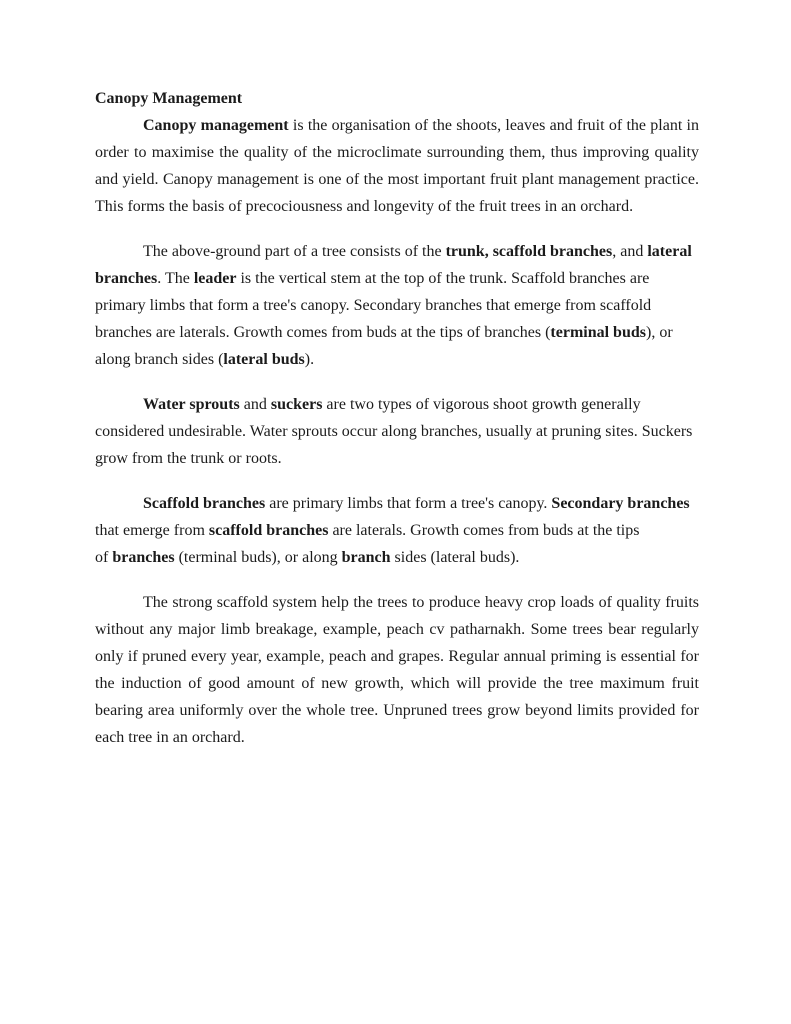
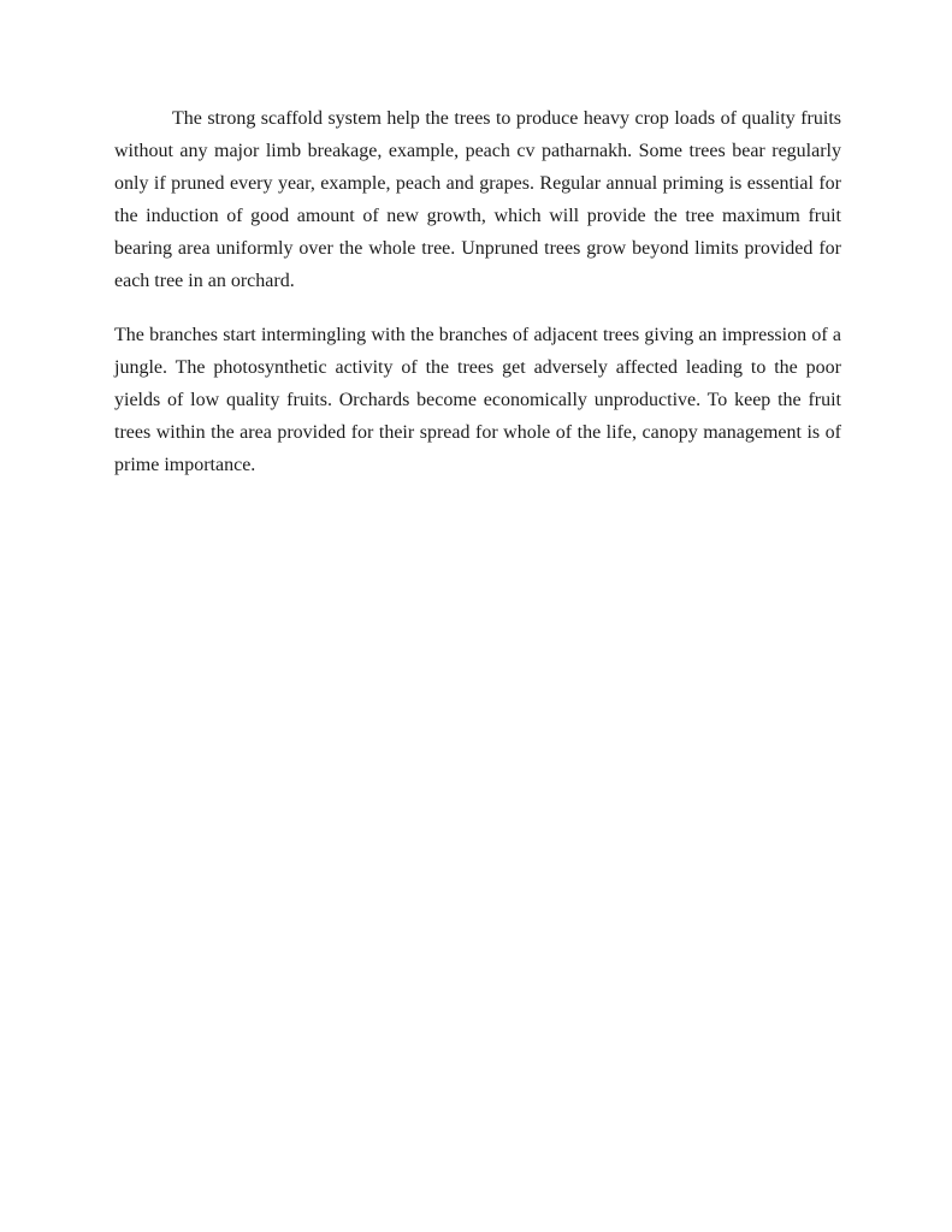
- Canopy Management
- Canopy management is the organisation of the shoots, leaves and fruit of the plant in order to maximise the quality of the microclimate surrounding them, thus improving quality and yield. Canopy management is one of the most important fruit plant management practice. This forms the basis of precociousness and longevity of the fruit trees in an orchard.
- The above-ground part of a tree consists of the trunk, scaffold branches, and lateral branches. The leader is the vertical stem at the top of the trunk. Scaffold branches are primary limbs that form a tree's canopy. Secondary branches that emerge from scaffold branches are laterals. Growth comes from buds at the tips of branches (terminal buds), or along branch sides (lateral buds).
- Water sprouts and suckers are two types of vigorous shoot growth generally considered undesirable. Water sprouts occur along branches, usually at pruning sites. Suckers grow from the trunk or roots.
- Scaffold branches are primary limbs that form a tree's canopy. Secondary branches that emerge from scaffold branches are laterals. Growth comes from buds at the tips
- of branches (terminal buds), or along branch sides (lateral buds).
  The strong scaffold system help the trees to produce heavy crop loads of quality fruits without any major limb breakage, example, peach cv patharnakh. Some trees bear regularly only if pruned every year, example, peach and grapes. Regular annual priming is essential for the induction of good amount of new growth, which will provide the tree maximum fruit bearing area uniformly over the whole tree. Unpruned trees grow beyond limits provided for each tree in an orchard.
+ The branches start intermingling with the branches of adjacent trees giving an impression of a jungle. The photosynthetic activity of the trees get adversely affected leading to the poor yields of low quality fruits. Orchards become economically unproductive. To keep the fruit trees within the area provided for their spread for whole of the life, canopy management is of prime importance.
